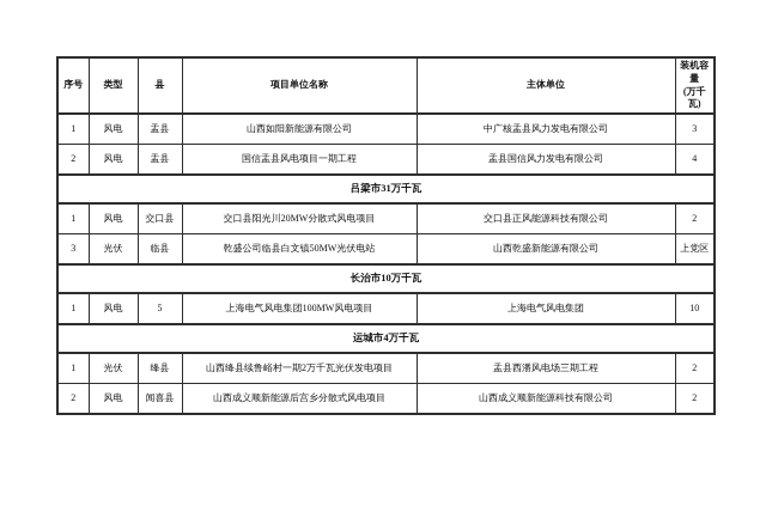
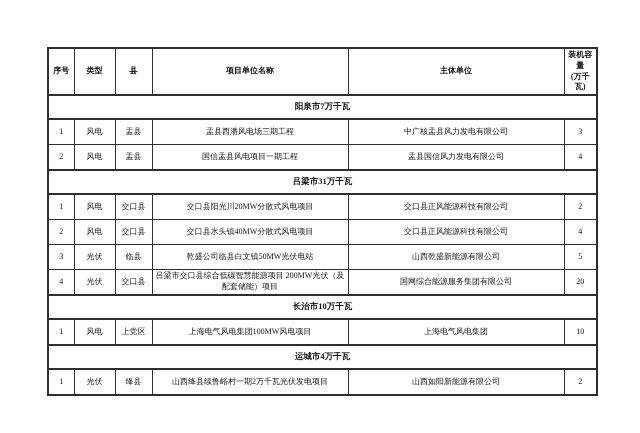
  序号	类型	县	项目单位名称	主体单位	装机容量 (万千瓦)
+ 阳泉市7万千瓦
- 1	风电	盂县	山西如阳新能源有限公司	中广核盂县风力发电有限公司	3
+ 1	风电	盂县	盂县西潘风电场三期工程	中广核盂县风力发电有限公司	3
  2	风电	盂县	国信盂县风电项目一期工程	盂县国信风力发电有限公司	4
  吕梁市31万千瓦
  1	风电	交口县	交口县阳光川20MW分散式风电项目	交口县正风能源科技有限公司	2
+ 2	风电	交口县	交口县水头镇40MW分散式风电项目	交口县正风能源科技有限公司	4
- 3	光伏	临县	乾盛公司临县白文镇50MW光伏电站	山西乾盛新能源有限公司	上党区
+ 3	光伏	临县	乾盛公司临县白文镇50MW光伏电站	山西乾盛新能源有限公司	5
+ 4	光伏	交口县	吕梁市交口县综合低碳智慧能源项目 200MW光伏（及配套储能）项目	国网综合能源服务集团有限公司	20
  长治市10万千瓦
- 1	风电	5	上海电气风电集团100MW风电项目	上海电气风电集团	10
+ 1	风电	上党区	上海电气风电集团100MW风电项目	上海电气风电集团	10
  运城市4万千瓦
- 1	光伏	绛县	山西绛县续鲁峪村一期2万千瓦光伏发电项目	盂县西潘风电场三期工程	2
+ 1	光伏	绛县	山西绛县续鲁峪村一期2万千瓦光伏发电项目	山西如阳新能源有限公司	2
- 2	风电	闻喜县	山西成义顺新能源后宫乡分散式风电项目	山西成义顺新能源科技有限公司	2
